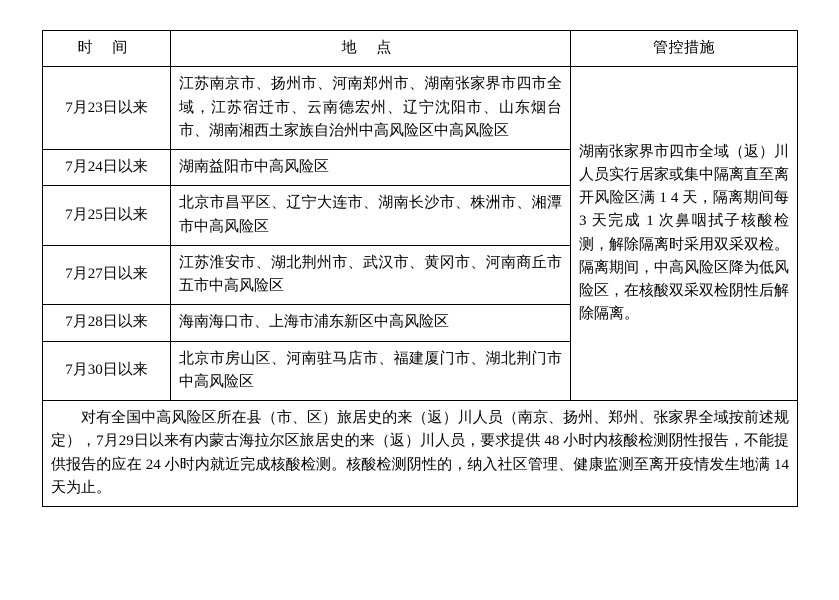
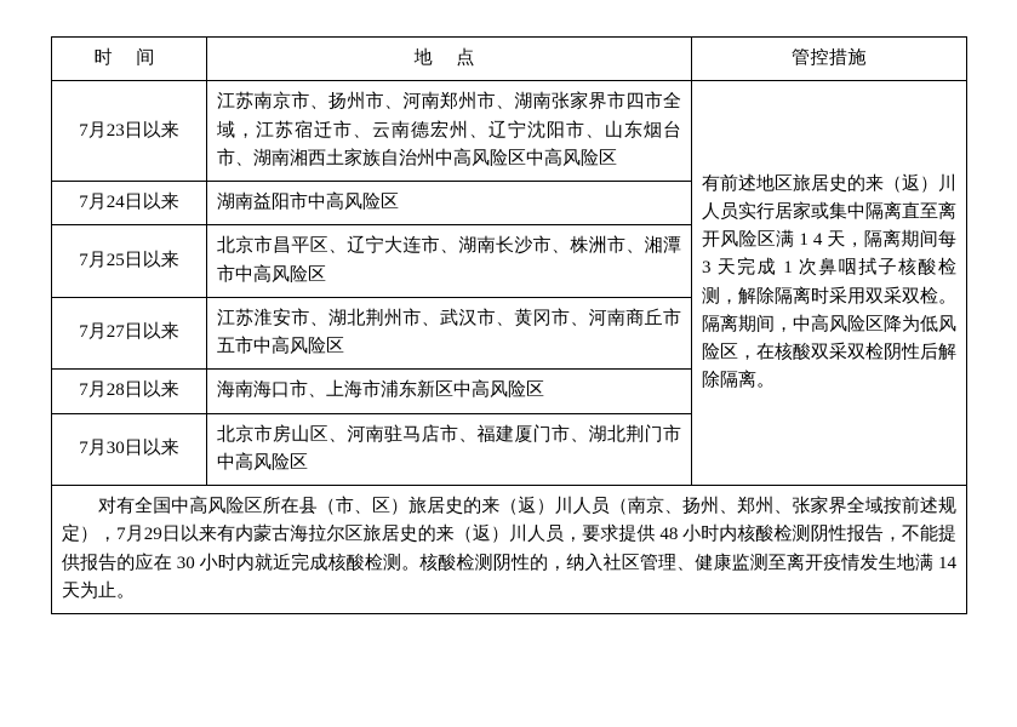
  时 间	地 点	管控措施
- 7月23日以来	江苏南京市、扬州市、河南郑州市、湖南张家界市四市全域，江苏宿迁市、云南德宏州、辽宁沈阳市、山东烟台市、湖南湘西土家族自治州中高风险区中高风险区	湖南张家界市四市全域（返）川人员实行居家或集中隔离直至离开风险区满 1 4 天，隔离期间每 3 天完成 1 次鼻咽拭子核酸检测，解除隔离时采用双采双检。隔离期间，中高风险区降为低风险区，在核酸双采双检阴性后解除隔离。
+ 7月23日以来	江苏南京市、扬州市、河南郑州市、湖南张家界市四市全域，江苏宿迁市、云南德宏州、辽宁沈阳市、山东烟台市、湖南湘西土家族自治州中高风险区中高风险区	有前述地区旅居史的来（返）川人员实行居家或集中隔离直至离开风险区满 1 4 天，隔离期间每 3 天完成 1 次鼻咽拭子核酸检测，解除隔离时采用双采双检。隔离期间，中高风险区降为低风险区，在核酸双采双检阴性后解除隔离。
  7月24日以来	湖南益阳市中高风险区
  7月25日以来	北京市昌平区、辽宁大连市、湖南长沙市、株洲市、湘潭市中高风险区
  7月27日以来	江苏淮安市、湖北荆州市、武汉市、黄冈市、河南商丘市五市中高风险区
  7月28日以来	海南海口市、上海市浦东新区中高风险区
  7月30日以来	北京市房山区、河南驻马店市、福建厦门市、湖北荆门市中高风险区
- 对有全国中高风险区所在县（市、区）旅居史的来（返）川人员（南京、扬州、郑州、张家界全域按前述规定），7月29日以来有内蒙古海拉尔区旅居史的来（返）川人员，要求提供 48 小时内核酸检测阴性报告，不能提供报告的应在 24 小时内就近完成核酸检测。核酸检测阴性的，纳入社区管理、健康监测至离开疫情发生地满 14 天为止。
+ 对有全国中高风险区所在县（市、区）旅居史的来（返）川人员（南京、扬州、郑州、张家界全域按前述规定），7月29日以来有内蒙古海拉尔区旅居史的来（返）川人员，要求提供 48 小时内核酸检测阴性报告，不能提供报告的应在 30 小时内就近完成核酸检测。核酸检测阴性的，纳入社区管理、健康监测至离开疫情发生地满 14 天为止。
